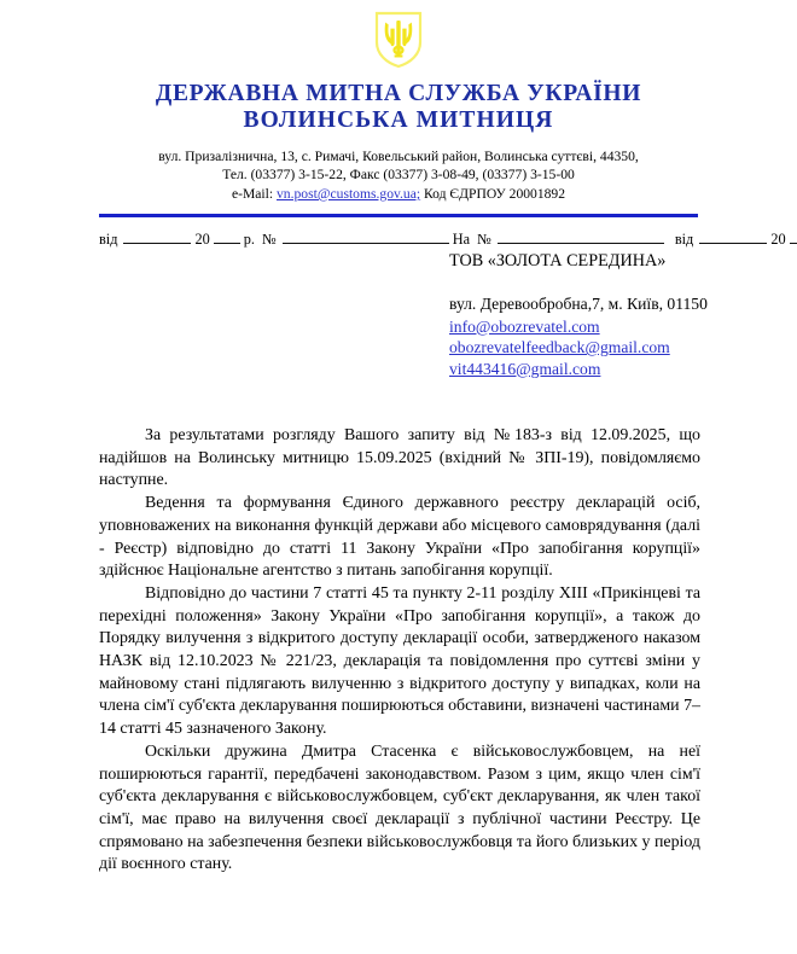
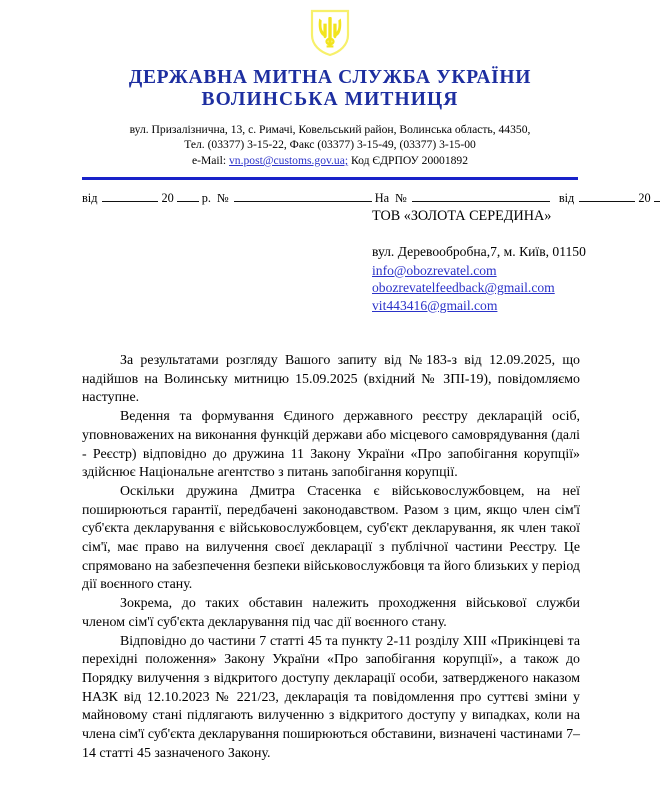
  ДЕРЖАВНА МИТНА СЛУЖБА УКРАЇНИ
  ВОЛИНСЬКА МИТНИЦЯ
- вул. Призалізнична, 13, с. Римачі, Ковельський район, Волинська суттєві, 44350,
+ вул. Призалізнична, 13, с. Римачі, Ковельський район, Волинська область, 44350,
- Тел. (03377) 3-15-22, Факс (03377) 3-08-49, (03377) 3-15-00
+ Тел. (03377) 3-15-22, Факс (03377) 3-15-49, (03377) 3-15-00
  e-Mail: vn.post@customs.gov.ua; Код ЄДРПОУ 20001892
  від
  20
  р.
  №
  На
  №
  від
  20
  ТОВ «ЗОЛОТА СЕРЕДИНА»
  вул. Деревообробна,7, м. Київ, 01150
  info@obozrevatel.com
  obozrevatelfeedback@gmail.com
  vit443416@gmail.com
  За результатами розгляду Вашого запиту від №183-з від 12.09.2025, що надійшов на Волинську митницю 15.09.2025 (вхідний № ЗПІ-19), повідомляємо наступне.
- Ведення та формування Єдиного державного реєстру декларацій осіб, уповноважених на виконання функцій держави або місцевого самоврядування (далі - Реєстр) відповідно до статті 11 Закону України «Про запобігання корупції» здійснює Національне агентство з питань запобігання корупції.
+ Ведення та формування Єдиного державного реєстру декларацій осіб, уповноважених на виконання функцій держави або місцевого самоврядування (далі - Реєстр) відповідно до дружина 11 Закону України «Про запобігання корупції» здійснює Національне агентство з питань запобігання корупції.
- Відповідно до частини 7 статті 45 та пункту 2-11 розділу XIII «Прикінцеві та перехідні положення» Закону України «Про запобігання корупції», а також до Порядку вилучення з відкритого доступу декларації особи, затвердженого наказом НАЗК від 12.10.2023 № 221/23, декларація та повідомлення про суттєві зміни у майновому стані підлягають вилученню з відкритого доступу у випадках, коли на члена сім'ї суб'єкта декларування поширюються обставини, визначені частинами 7–14 статті 45 зазначеного Закону.
+ Оскільки дружина Дмитра Стасенка є військовослужбовцем, на неї поширюються гарантії, передбачені законодавством. Разом з цим, якщо член сім'ї суб'єкта декларування є військовослужбовцем, суб'єкт декларування, як член такої сім'ї, має право на вилучення своєї декларації з публічної частини Реєстру. Це спрямовано на забезпечення безпеки військовослужбовця та його близьких у період дії воєнного стану.
+ Зокрема, до таких обставин належить проходження військової служби членом сім'ї суб'єкта декларування під час дії воєнного стану.
- Оскільки дружина Дмитра Стасенка є військовослужбовцем, на неї поширюються гарантії, передбачені законодавством. Разом з цим, якщо член сім'ї суб'єкта декларування є військовослужбовцем, суб'єкт декларування, як член такої сім'ї, має право на вилучення своєї декларації з публічної частини Реєстру. Це спрямовано на забезпечення безпеки військовослужбовця та його близьких у період дії воєнного стану.
+ Відповідно до частини 7 статті 45 та пункту 2-11 розділу XIII «Прикінцеві та перехідні положення» Закону України «Про запобігання корупції», а також до Порядку вилучення з відкритого доступу декларації особи, затвердженого наказом НАЗК від 12.10.2023 № 221/23, декларація та повідомлення про суттєві зміни у майновому стані підлягають вилученню з відкритого доступу у випадках, коли на члена сім'ї суб'єкта декларування поширюються обставини, визначені частинами 7–14 статті 45 зазначеного Закону.
